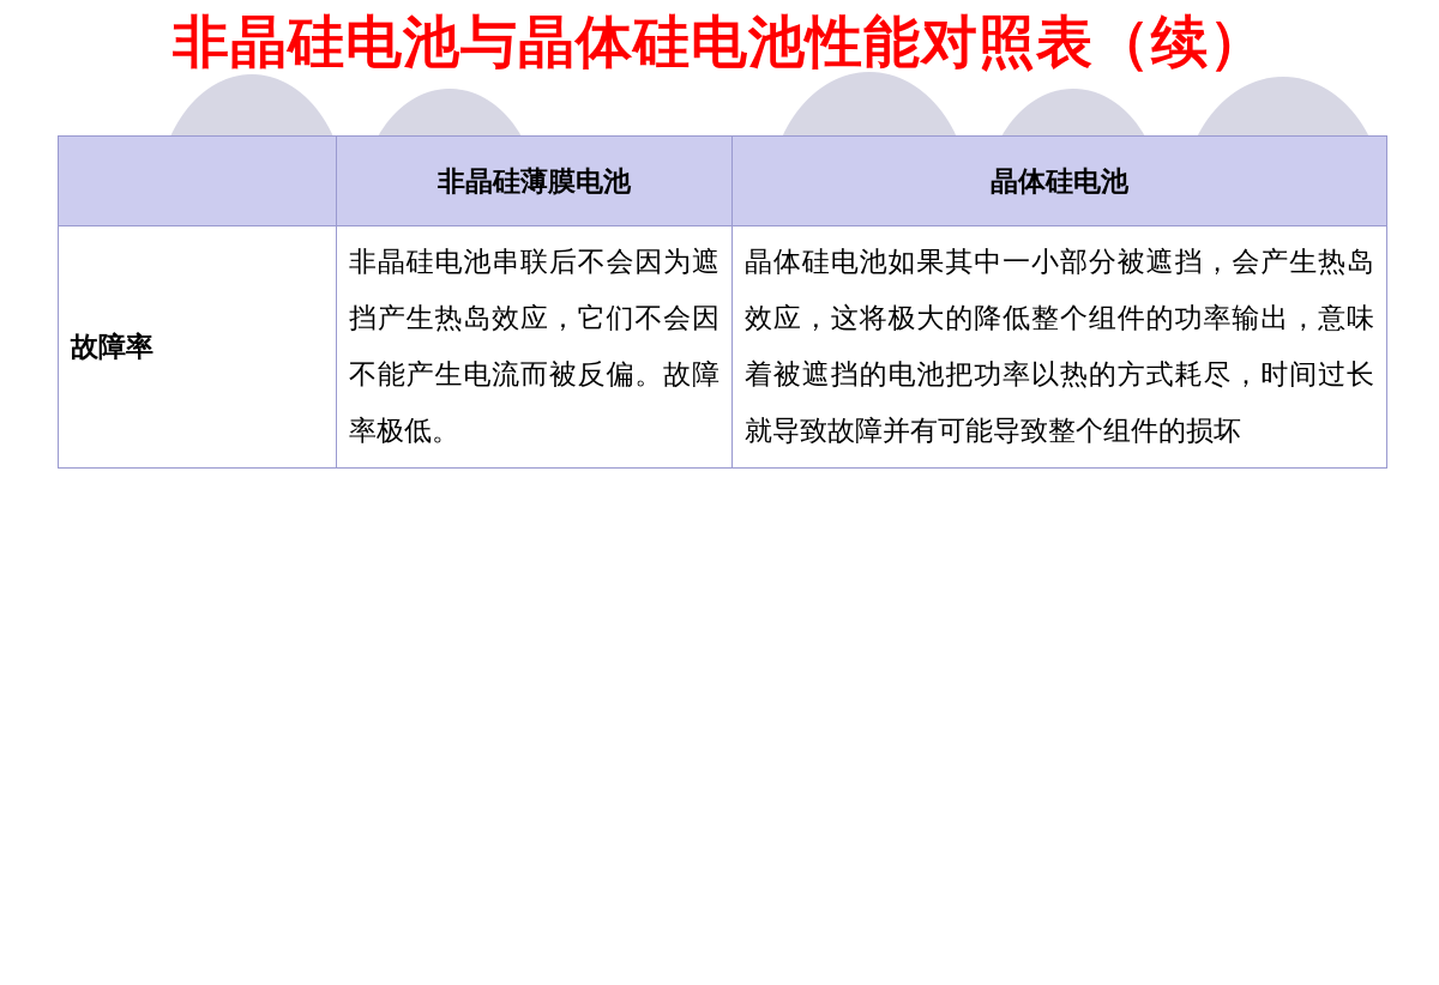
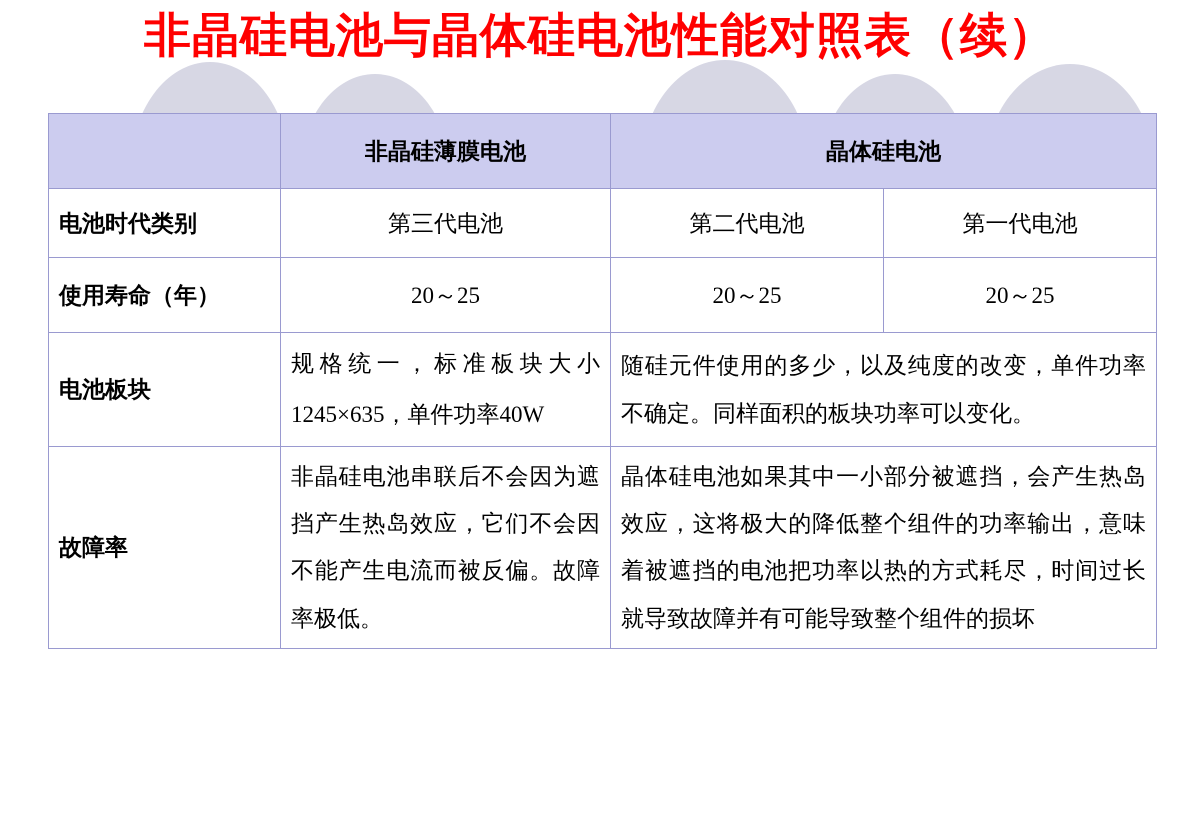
  非晶硅电池与晶体硅电池性能对照表（续）
  	非晶硅薄膜电池	晶体硅电池
+ 电池时代类别	第三代电池	第二代电池	第一代电池
+ 使用寿命（年）	20～25	20～25	20～25
+ 电池板块	规格统一，标准板块大小1245×635，单件功率40W	随硅元件使用的多少，以及纯度的改变，单件功率不确定。同样面积的板块功率可以变化。
  故障率	非晶硅电池串联后不会因为遮挡产生热岛效应，它们不会因不能产生电流而被反偏。故障率极低。	晶体硅电池如果其中一小部分被遮挡，会产生热岛效应，这将极大的降低整个组件的功率输出，意味着被遮挡的电池把功率以热的方式耗尽，时间过长就导致故障并有可能导致整个组件的损坏
